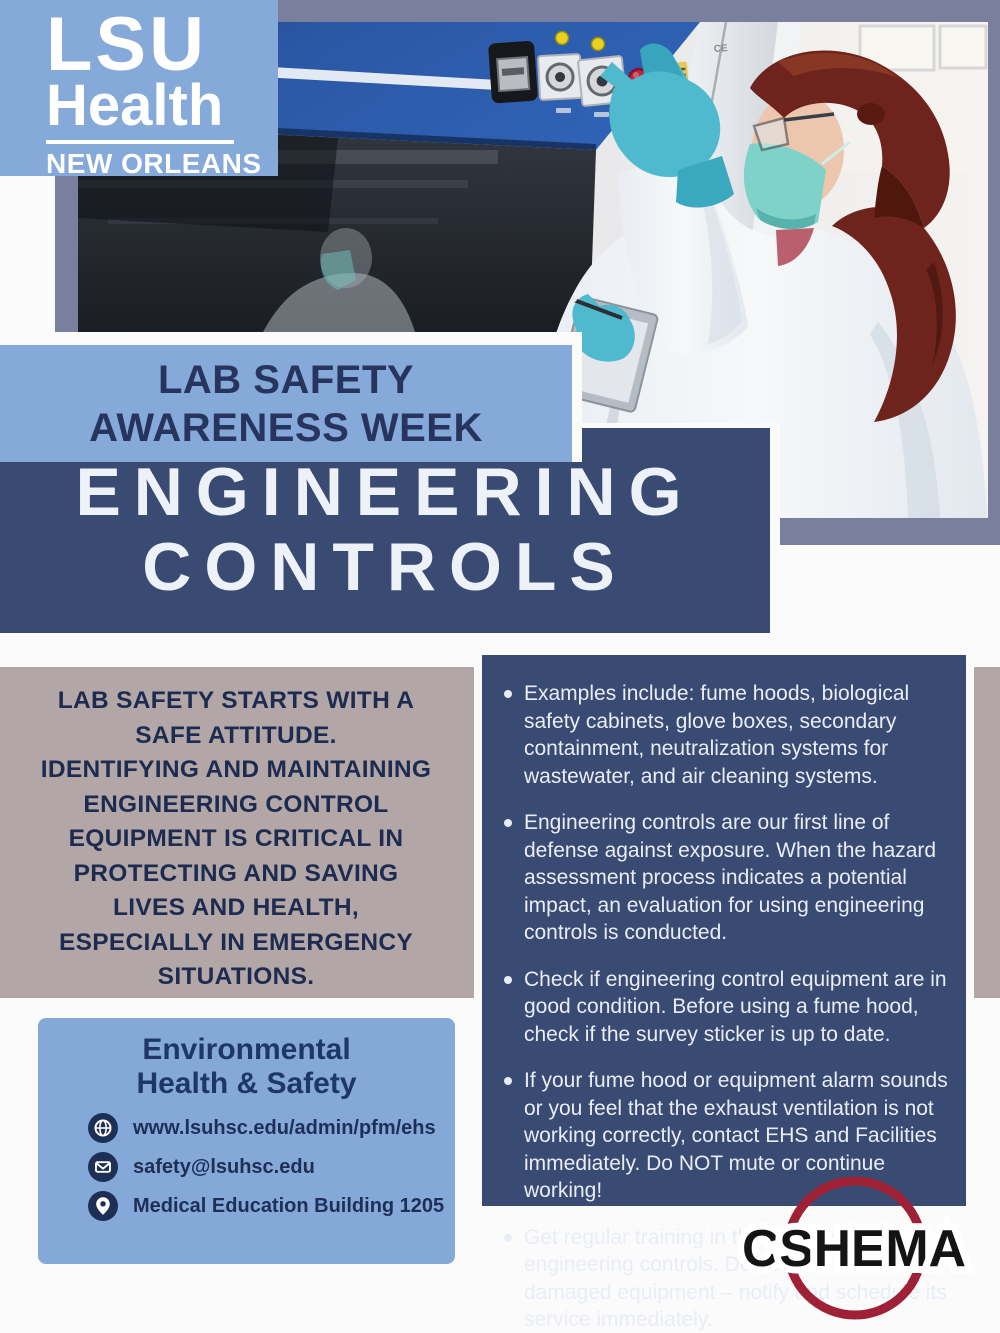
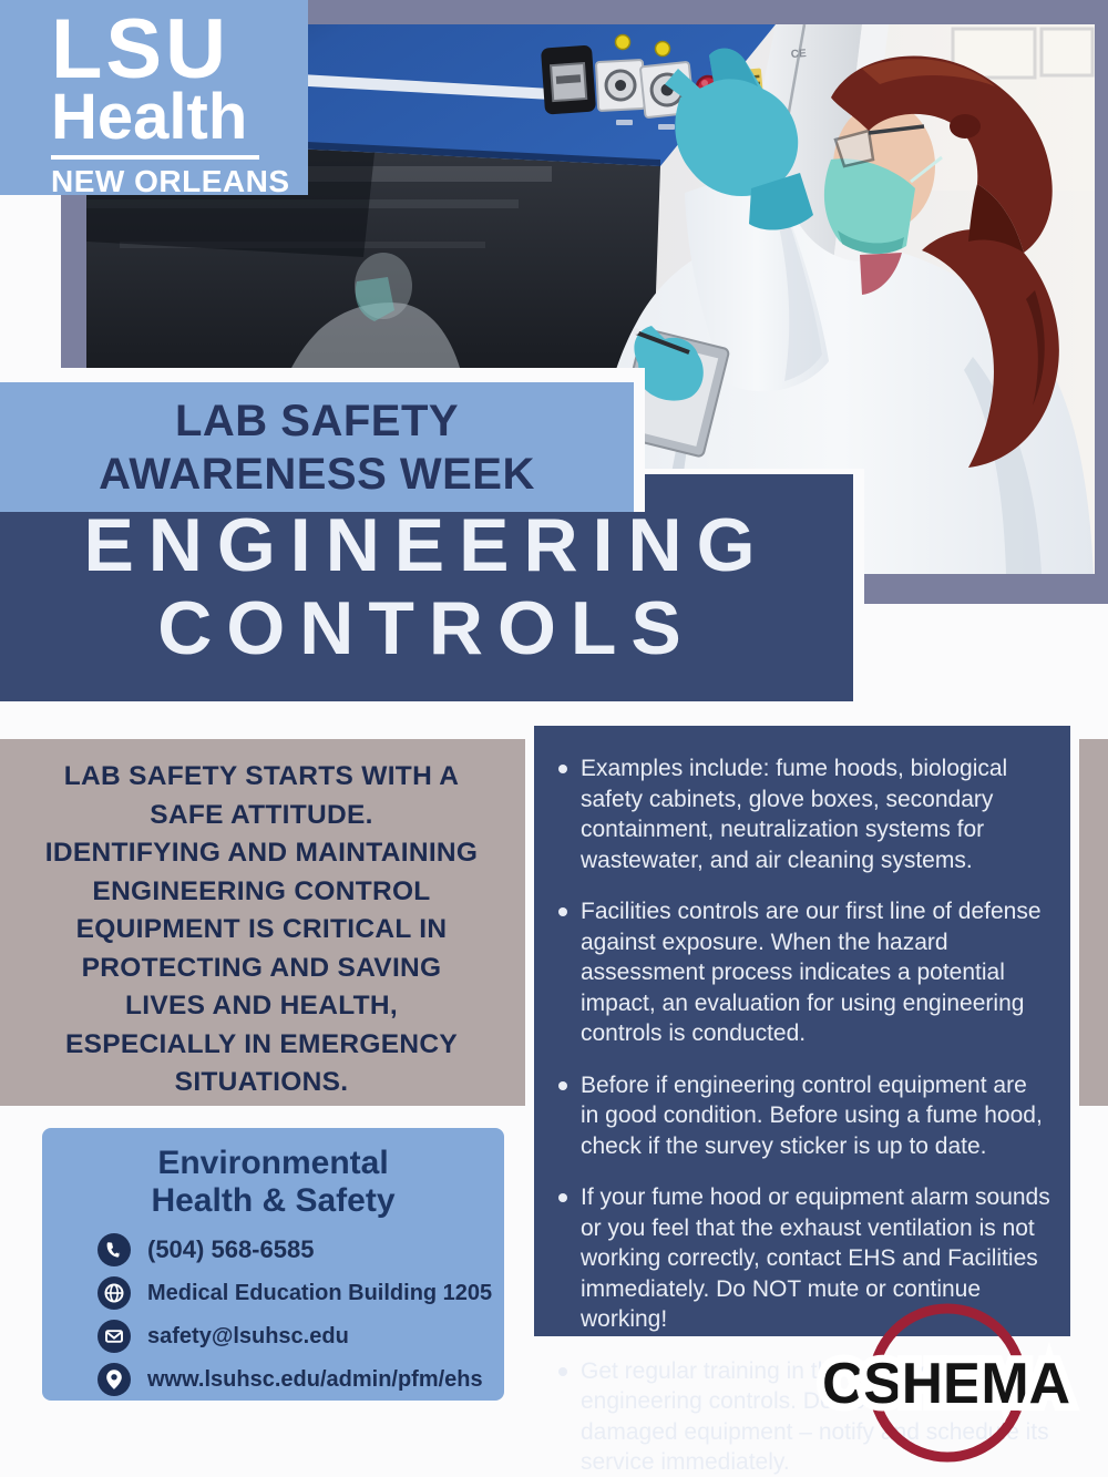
  LSU
  Health
  NEW ORLEANS
  ENGINEERING
  CONTROLS
  LAB SAFETY
  AWARENESS WEEK
  LAB SAFETY STARTS WITH A
  SAFE ATTITUDE.
  IDENTIFYING AND MAINTAINING
  ENGINEERING CONTROL
  EQUIPMENT IS CRITICAL IN
  PROTECTING AND SAVING
  LIVES AND HEALTH,
  ESPECIALLY IN EMERGENCY
  SITUATIONS.
  Examples include: fume hoods, biological safety cabinets, glove boxes, secondary containment, neutralization systems for wastewater, and air cleaning systems.
- Engineering controls are our first line of defense against exposure. When the hazard assessment process indicates a potential impact, an evaluation for using engineering controls is conducted.
+ Facilities controls are our first line of defense against exposure. When the hazard assessment process indicates a potential impact, an evaluation for using engineering controls is conducted.
- Check if engineering control equipment are in good condition. Before using a fume hood, check if the survey sticker is up to date.
+ Before if engineering control equipment are in good condition. Before using a fume hood, check if the survey sticker is up to date.
  If your fume hood or equipment alarm sounds or you feel that the exhaust ventilation is not working correctly, contact EHS and Facilities immediately. Do NOT mute or continue working!
  Get regular training in the usage of engineering controls. Do not use broken o damaged equipment – notifynd schedue its
  Environmental
  Health & Safety
+ (504) 568-6585
- www.lsuhsc.edu/admin/pfm/ehs
+ Medical Education Building 1205
  safety@lsuhsc.edu
- Medical Education Building 1205
+ www.lsuhsc.edu/admin/pfm/ehs
  CSHEMA
